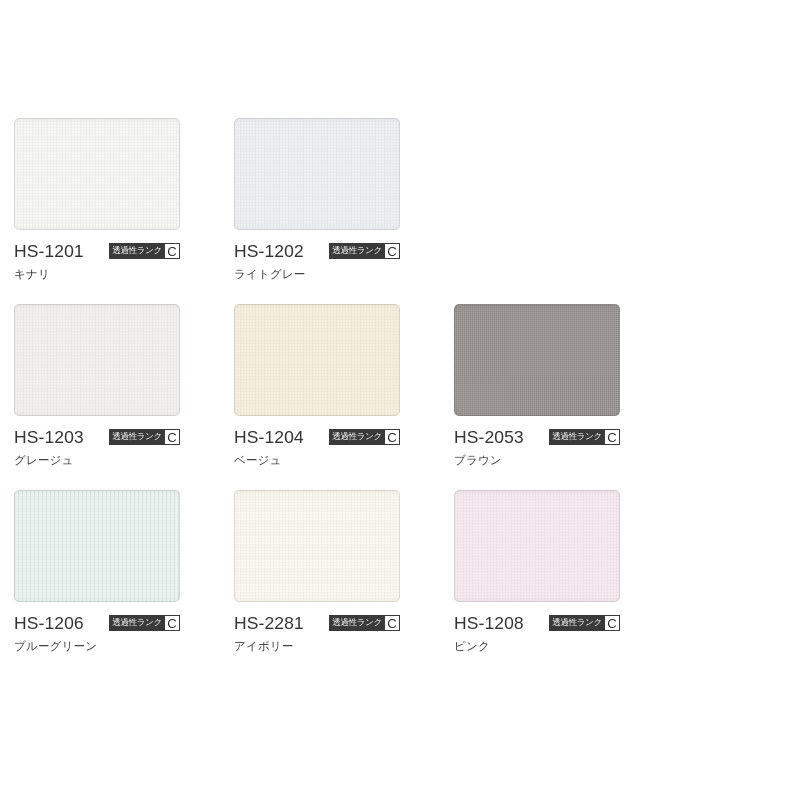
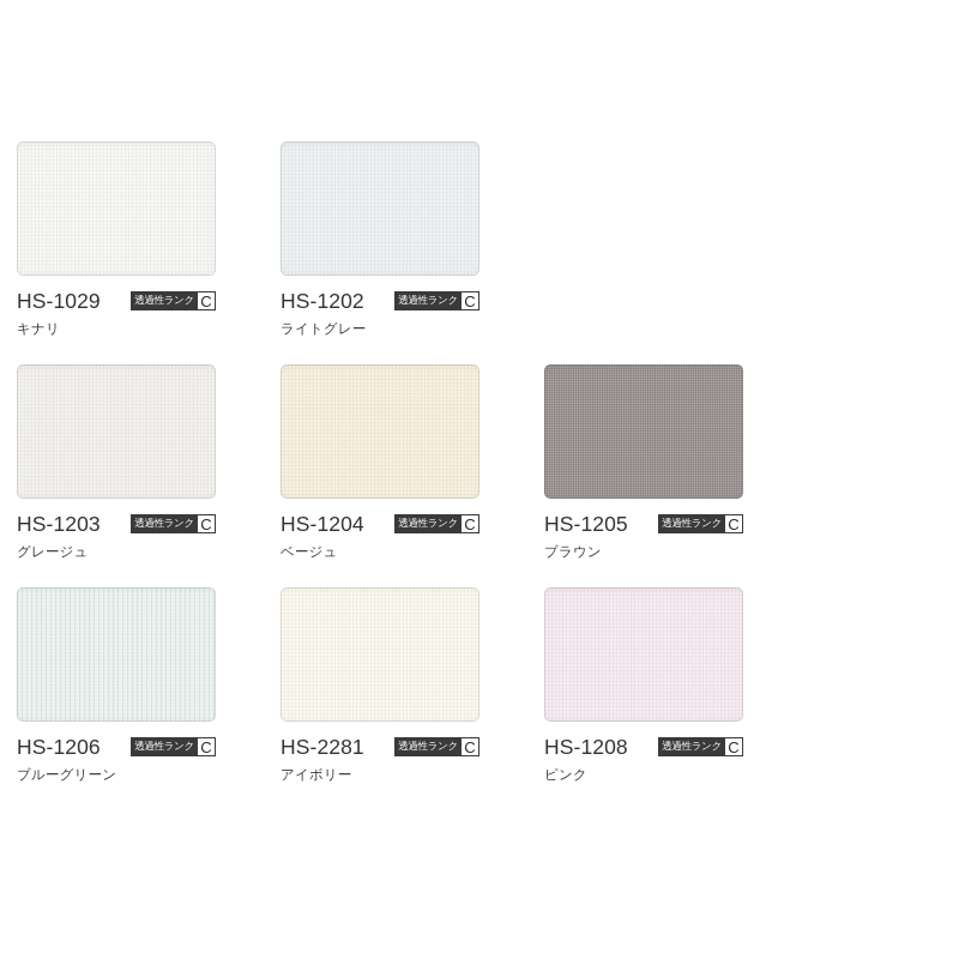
- HS-1201
+ HS-1029
  透過性ランク
  C
  キナリ
  HS-1202
  透過性ランク
  C
  ライトグレー
  HS-1203
  透過性ランク
  C
  グレージュ
  HS-1204
  透過性ランク
  C
  ベージュ
- HS-2053
+ HS-1205
  透過性ランク
  C
  ブラウン
  HS-1206
  透過性ランク
  C
  ブルーグリーン
  HS-2281
  透過性ランク
  C
  アイボリー
  HS-1208
  透過性ランク
  C
  ピンク
